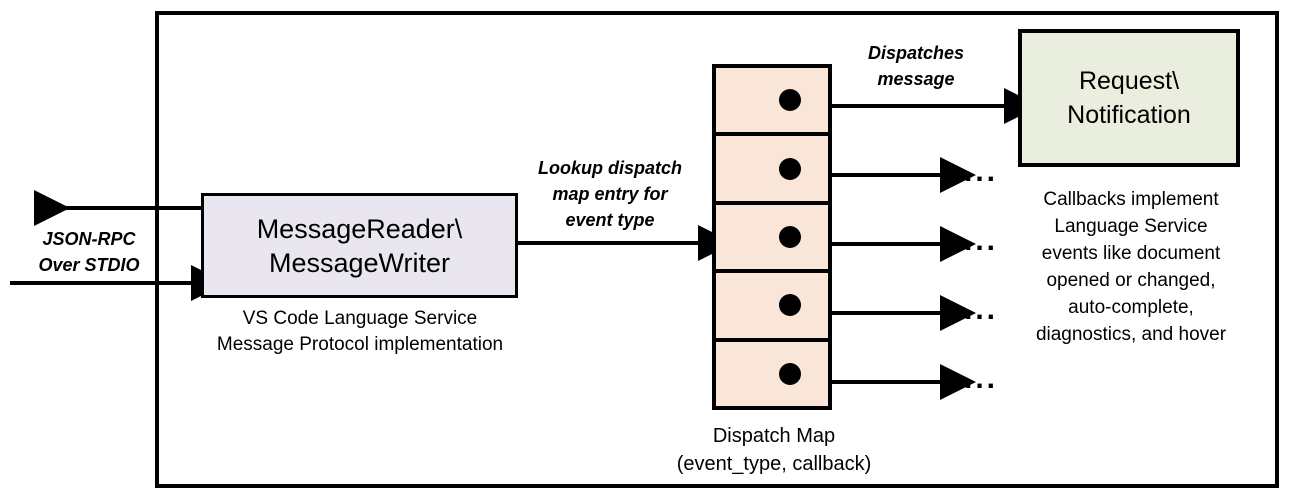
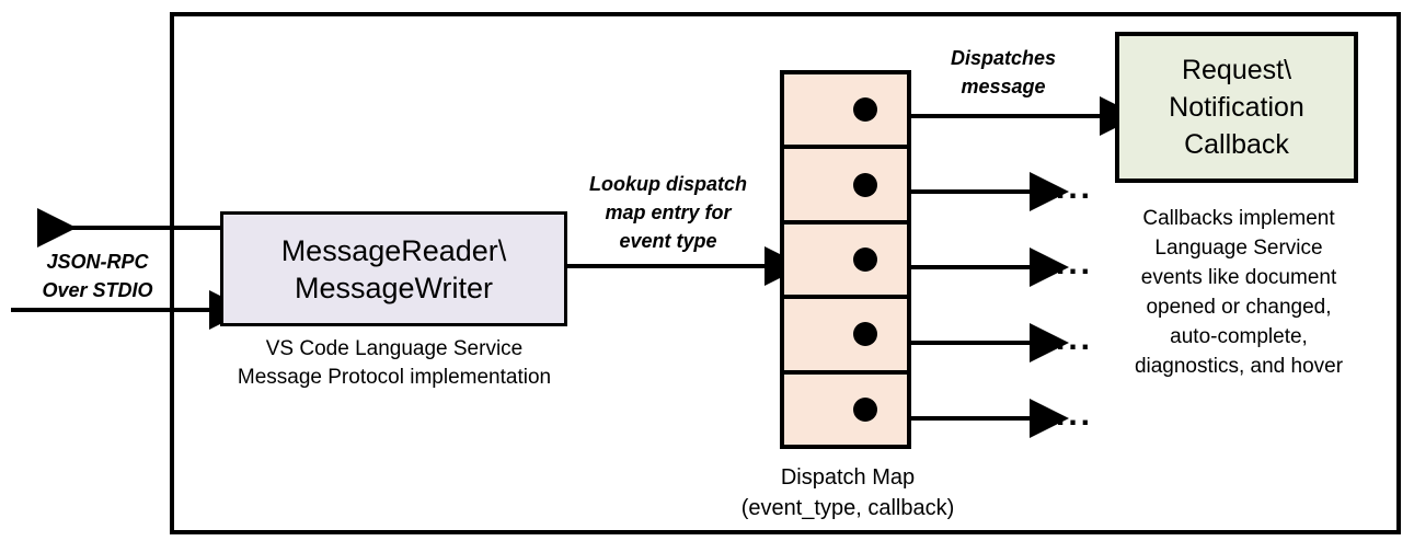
  JSON-RPC
  Over STDIO
  MessageReader\
  MessageWriter
  VS Code Language Service
  Message Protocol implementation
  Lookup dispatch
  map entry for
  event type
  Dispatches
  message
  Dispatch Map
  (event_type, callback)
  ...
  ...
  ...
  ...
  Request\
  Notification
+ Callback
  Callbacks implement
  Language Service
  events like document
  opened or changed,
  auto-complete,
  diagnostics, and hover
